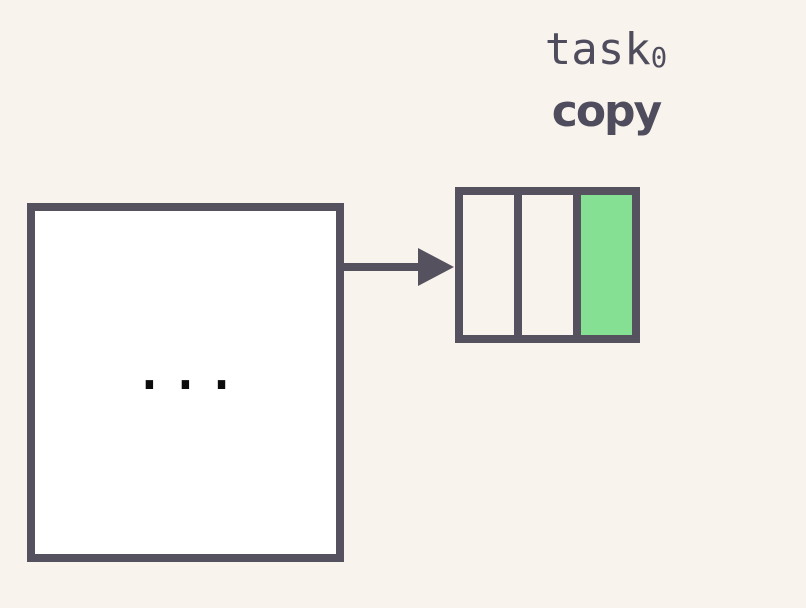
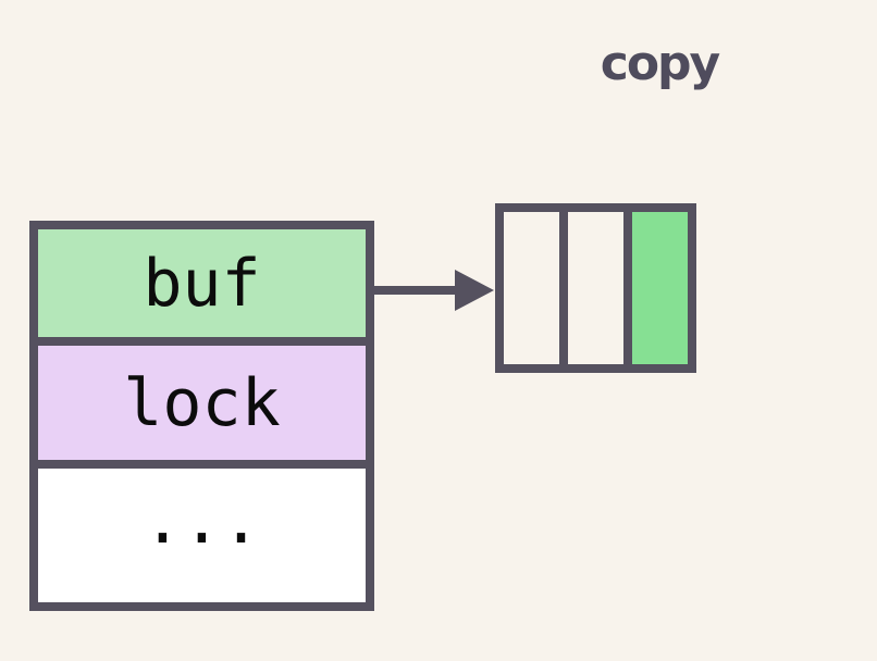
- task0
  copy
+ buf
+ lock
  ...
